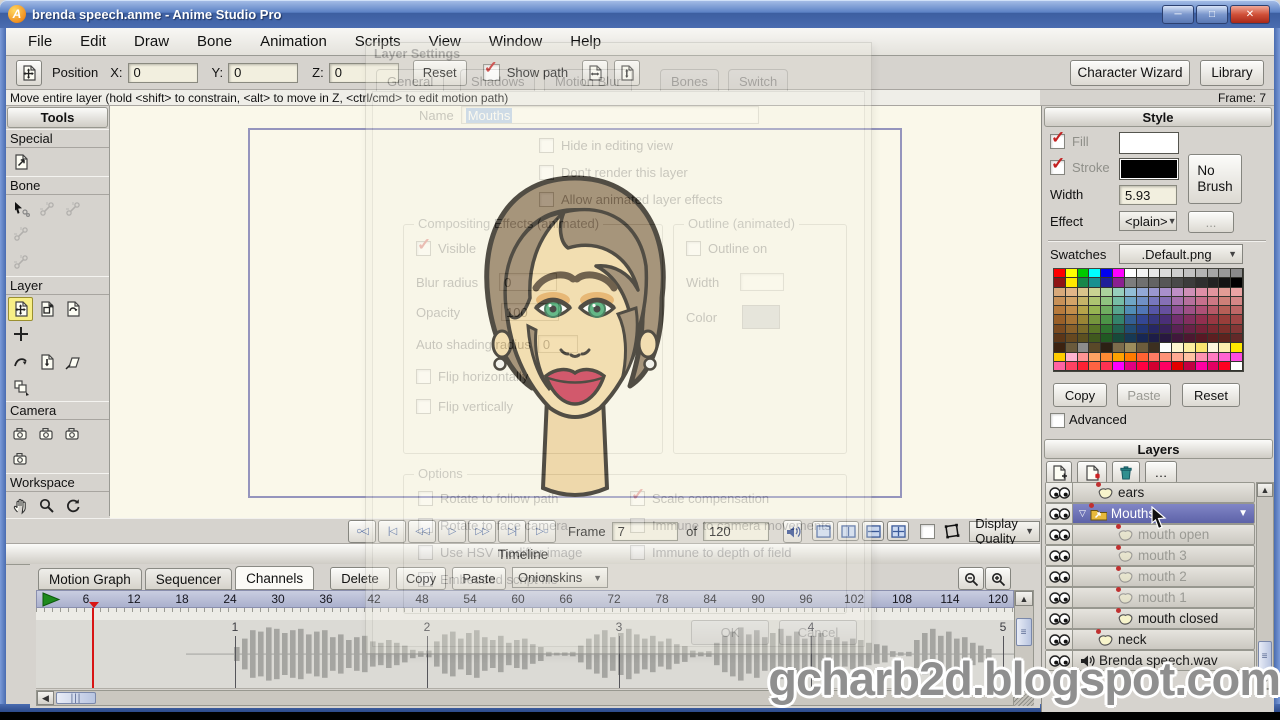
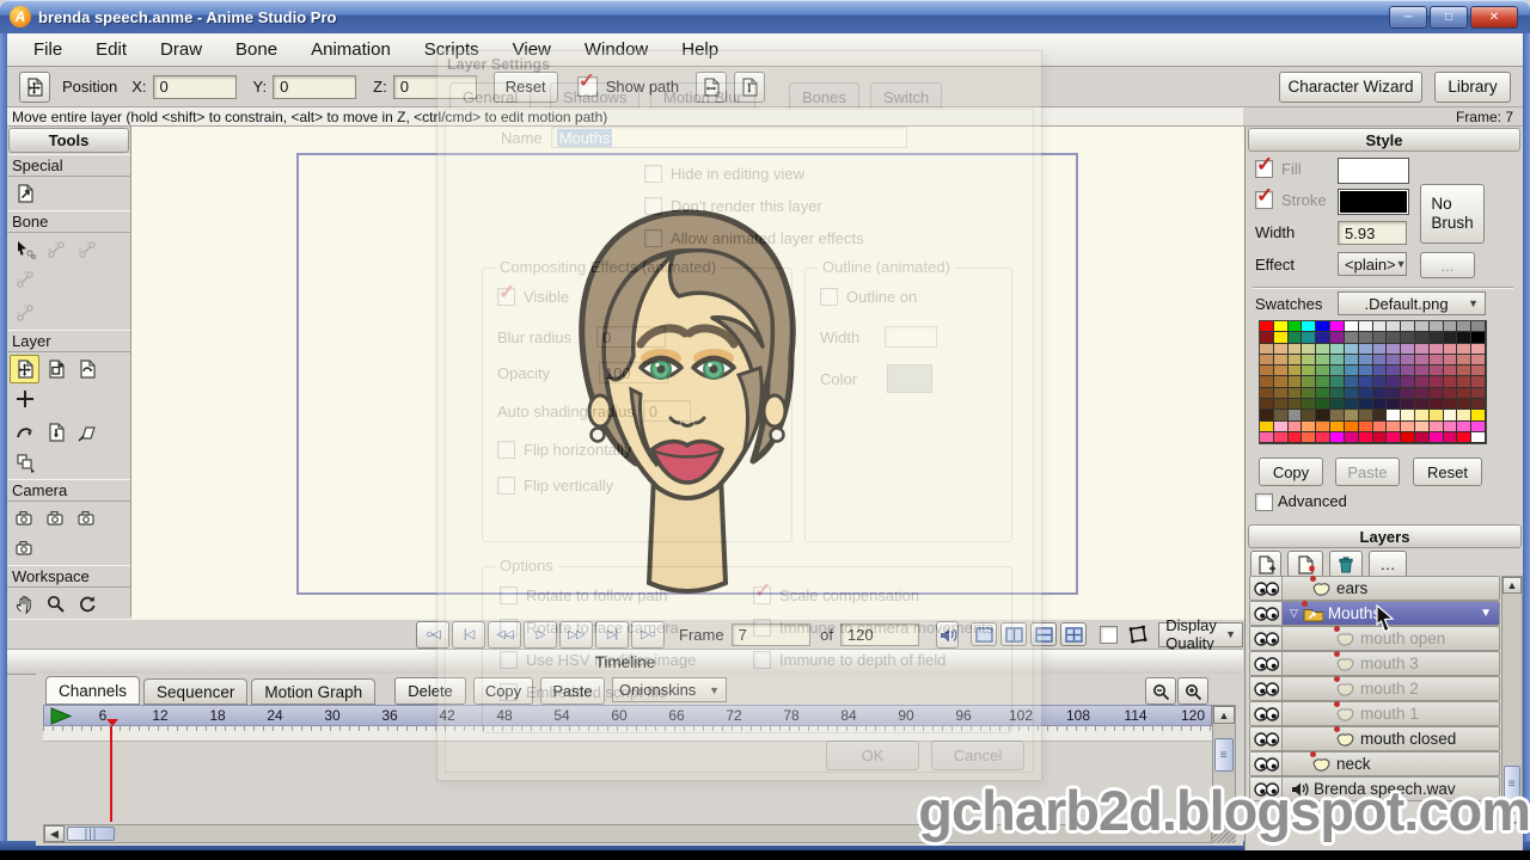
  A
  brenda speech.anme - Anime Studio Pro
  ─
  □
  ✕
  File
  Edit
  Draw
  Bone
  Animation
  Scripts
  View
  Window
  Help
  Position
  X:
  0
  Y:
  0
  Z:
  0
  Reset
  Show path
  Character Wizard
  Library
  Move entire layer (hold <shift> to constrain, <alt> to move in Z, <ctrl/cmd> to edit motion path)
  Frame: 7
  Tools
  Special
  Bone
  Layer
  Camera
  Workspace
  ○◁
  |◁
  ◁◁
  ▷
  ▷▷
  ▷|
  ▷○
  Frame
  7
  of
  120
  Display Quality
  ▼
  Timeline
- Motion Graph
+ Channels
  Sequencer
- Channels
+ Motion Graph
  Delete
  Copy
  Paste
  Onionskins
  ▼
  6
  12
  18
  24
  30
  36
  42
  48
  54
  60
  66
  72
  78
  84
  90
  96
  102
  108
  114
  120
- 1
- 2
- 3
- 4
- 5
  ▲
  ≡
  ◀
  |||
  Style
  Fill
  Stroke
  No
  Brush
  Width
  5.93
  Effect
  <plain>
  ▼
  ...
  Swatches
  .Default.png
  ▼
  Copy
  Paste
  Reset
  Advanced
  Layers
  …
  ears
  ▽
  Mouth
  ▼
  mouth open
  mouth 3
  mouth 2
  mouth 1
  mouth closed
  neck
  Brenda speech.wav
  ▲
  ≡
  ▼
  Layer Settings
  General
  Shadows
  Motion Blur
  Bones
  Switch
  Name
  Mouths
  Hide in editing view
  Don't render this layer
  Allow animated layer effects
  Compositing Effects (animated)
  Visible
  Blur radius
  0
  Opacity
  100
  Auto shading radius
  0
  Flip horizontally
  Flip vertically
  Outline (animated)
  Outline on
  Width
  Color
  Options
  Rotate to follow path
  Rotate to face camera
  Use HSV modifier image
  Embedded script file
  Scale compensation
  Immune to camera movements
  Immune to depth of field
  OK
  Cancel
  gcharb2d.blogspot.com
